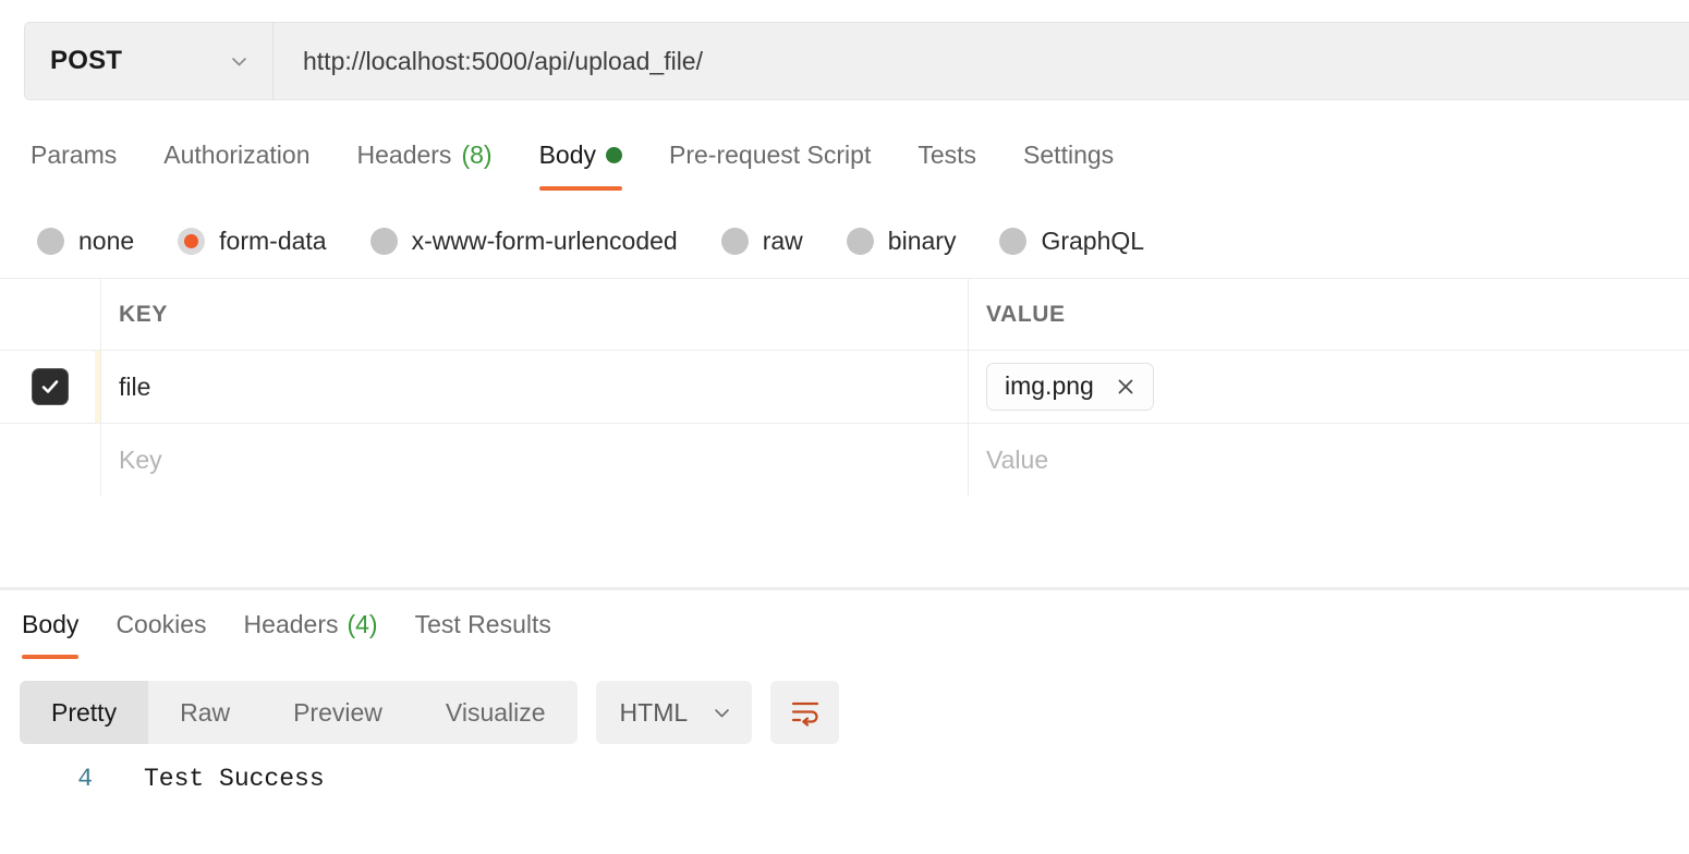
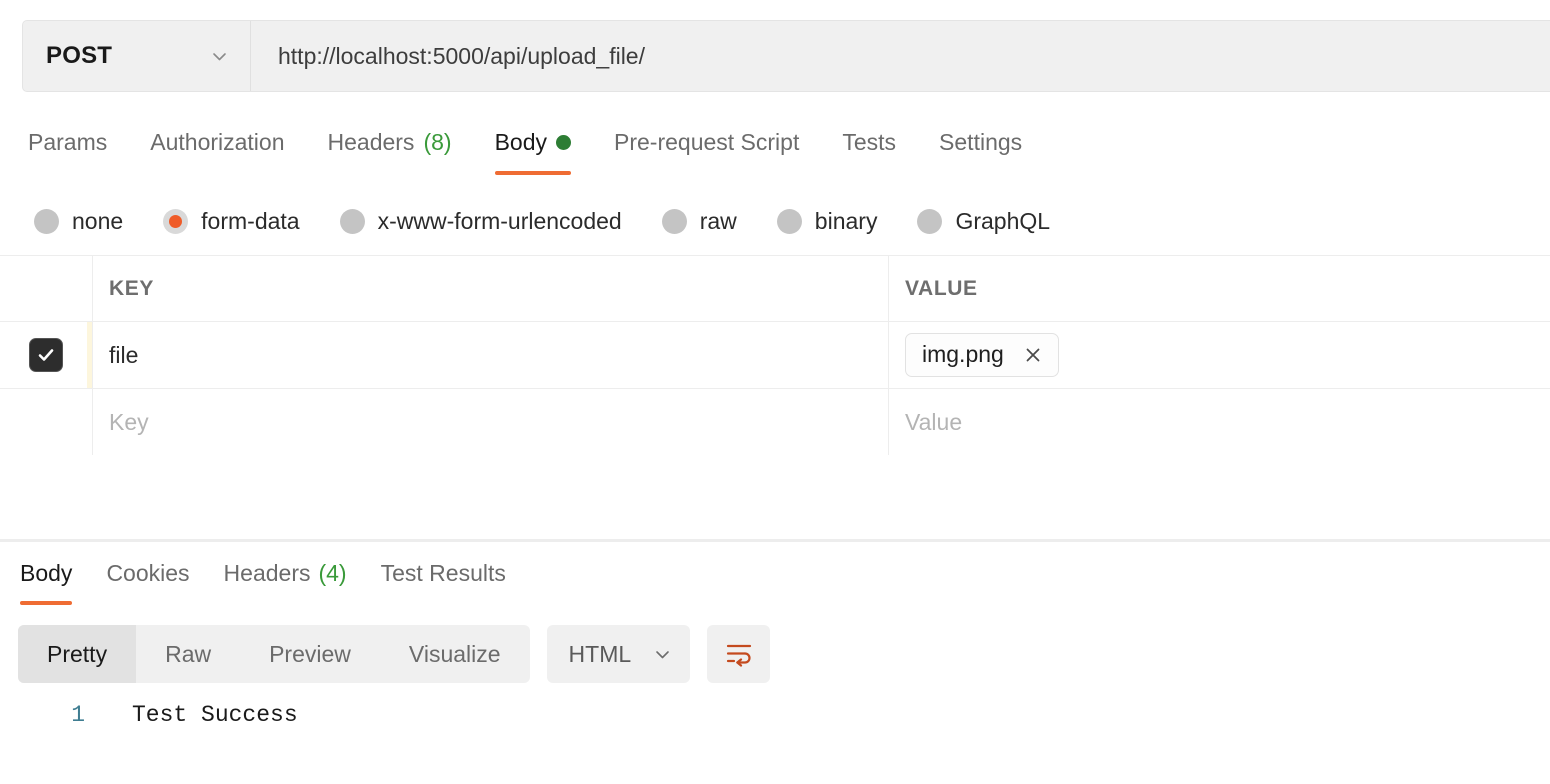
  POST
  http://localhost:5000/api/upload_file/
  Params
  Authorization
  Headers
  (8)
  Body
  Pre-request Script
  Tests
  Settings
  none
  form-data
  x-www-form-urlencoded
  raw
  binary
  GraphQL
  KEY
  VALUE
  file
  img.png
  Key
  Value
  Body
  Cookies
  Headers
  (4)
  Test Results
  Pretty
  Raw
  Preview
  Visualize
  HTML
- 4
+ 1
  Test Success
